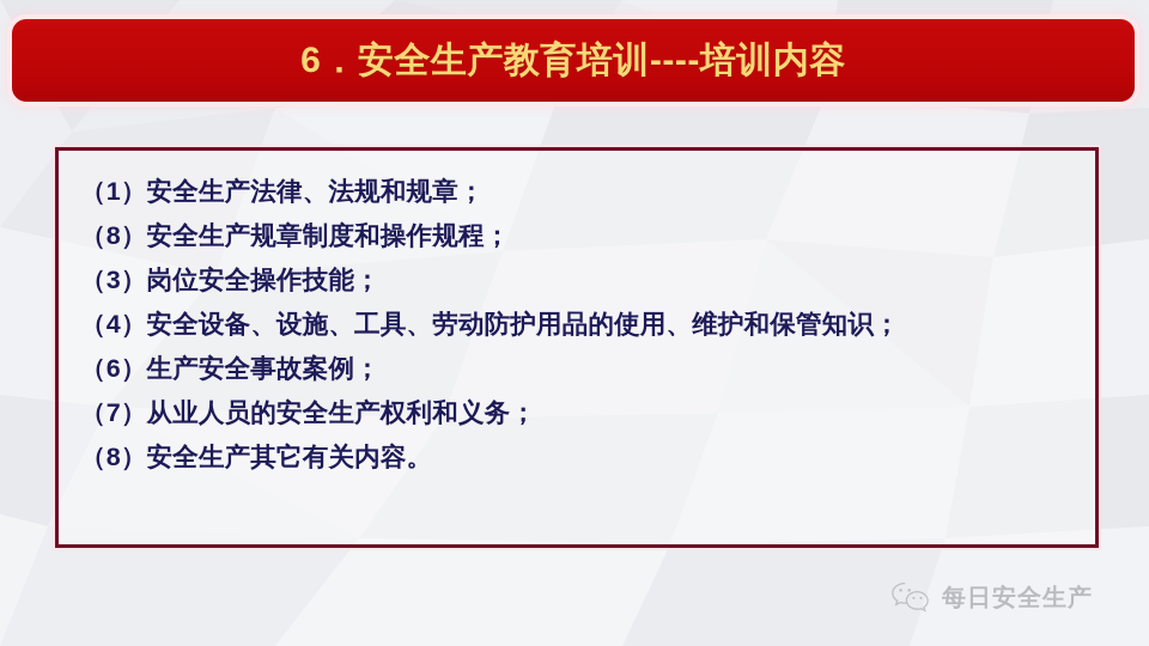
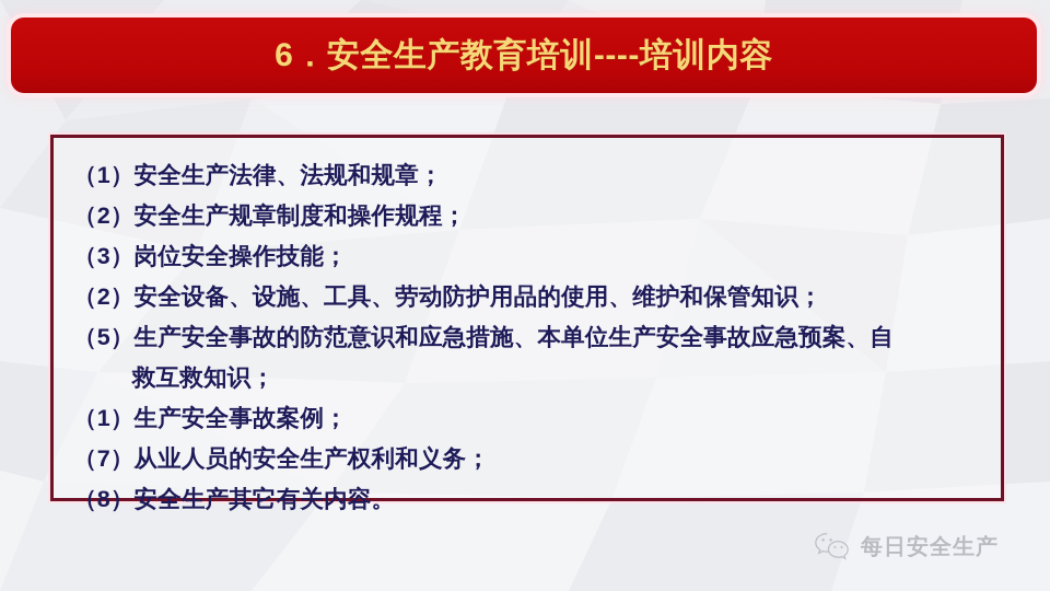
  6．安全生产教育培训----培训内容
  （1）安全生产法律、法规和规章；
- （8）安全生产规章制度和操作规程；
+ （2）安全生产规章制度和操作规程；
  （3）岗位安全操作技能；
- （4）安全设备、设施、工具、劳动防护用品的使用、维护和保管知识；
+ （2）安全设备、设施、工具、劳动防护用品的使用、维护和保管知识；
+ （5）生产安全事故的防范意识和应急措施、本单位生产安全事故应急预案、自
+ 救互救知识；
- （6）生产安全事故案例；
+ （1）生产安全事故案例；
  （7）从业人员的安全生产权利和义务；
  （8）安全生产其它有关内容。
  每日安全生产
